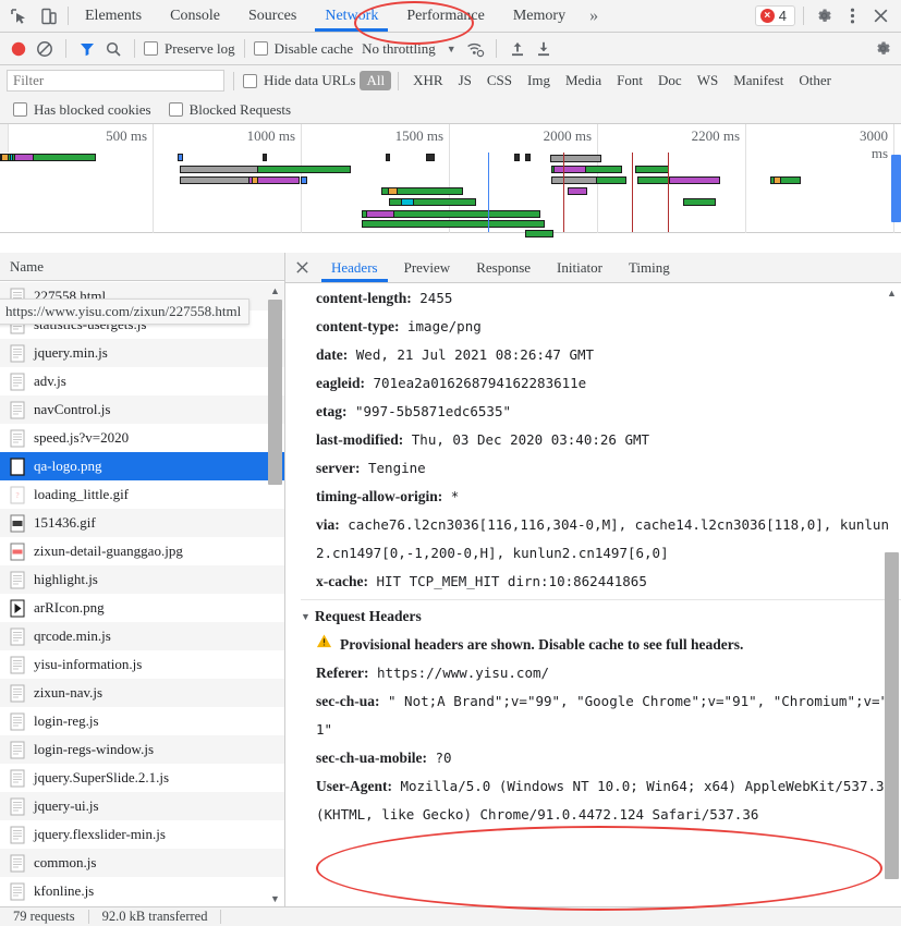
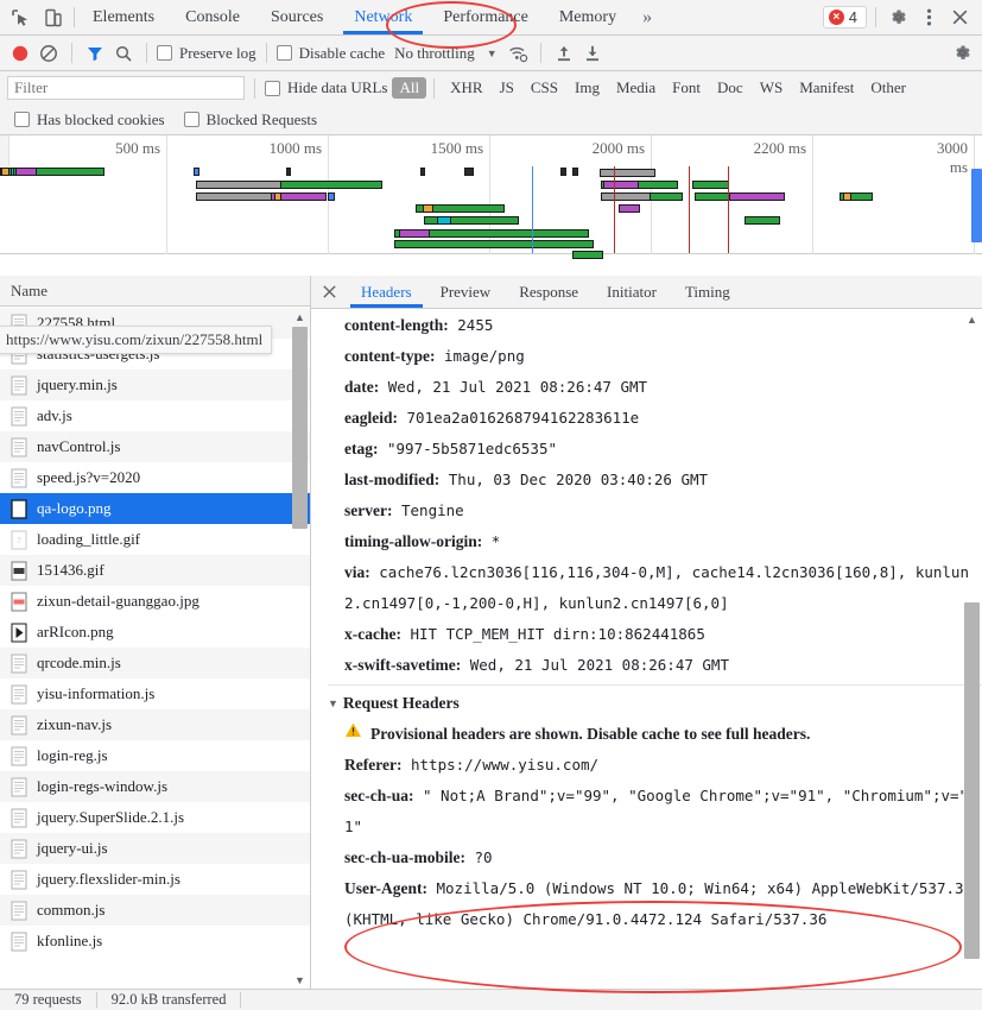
  Elements
  Console
  Sources
  Network
  Performance
  Memory
  »
  ×
  4
  Preserve log
  Disable cache
  No throttling
  ▼
  Filter
  Hide data URLs
  All
  XHR
  JS
  CSS
  Img
  Media
  Font
  Doc
  WS
  Manifest
  Other
  Has blocked cookies
  Blocked Requests
  500 ms
  1000 ms
  1500 ms
  2000 ms
  2200 ms
  3000 ms
  Name
  227558.html
  jquery.min.js
  adv.js
  navControl.js
  speed.js?v=2020
  qa-logo.png
  ?
  loading_little.gif
  151436.gif
  zixun-detail-guanggao.jpg
- highlight.js
  arRIcon.png
  qrcode.min.js
  yisu-information.js
  zixun-nav.js
  login-reg.js
  login-regs-window.js
  jquery.SuperSlide.2.1.js
  jquery-ui.js
  jquery.flexslider-min.js
  common.js
  kfonline.js
  ▲
  ▼
  https://www.yisu.com/zixun/227558.html
  Headers
  Preview
  Response
  Initiator
  Timing
  content-length: 2455
  content-type: image/png
  date: Wed, 21 Jul 2021 08:26:47 GMT
  eagleid: 701ea2a016268794162283611e
  etag: "997-5b5871edc6535"
  last-modified: Thu, 03 Dec 2020 03:40:26 GMT
  server: Tengine
  timing-allow-origin: *
- via: cache76.l2cn3036[116,116,304-0,M], cache14.l2cn3036[118,0], kunlun2.cn1497[0,-1,200-0,H], kunlun2.cn1497[6,0]
+ via: cache76.l2cn3036[116,116,304-0,M], cache14.l2cn3036[160,8], kunlun2.cn1497[0,-1,200-0,H], kunlun2.cn1497[6,0]
  x-cache: HIT TCP_MEM_HIT dirn:10:862441865
+ x-swift-savetime: Wed, 21 Jul 2021 08:26:47 GMT
  ▼
  Request Headers
  Provisional headers are shown. Disable cache to see full headers.
  Referer: https://www.yisu.com/
  sec-ch-ua: " Not;A Brand";v="99", "Google Chrome";v="91", "Chromium";v=1"
  sec-ch-ua-mobile: ?0
  User-Agent: Mozilla/5.0 (Windows NT 10.0; Win64; x64) AppleWebKit/537.3 (KHTML, like Gecko) Chrome/91.0.4472.124 Safari/537.36
  ▲
  79 requests
  92.0 kB transferred
